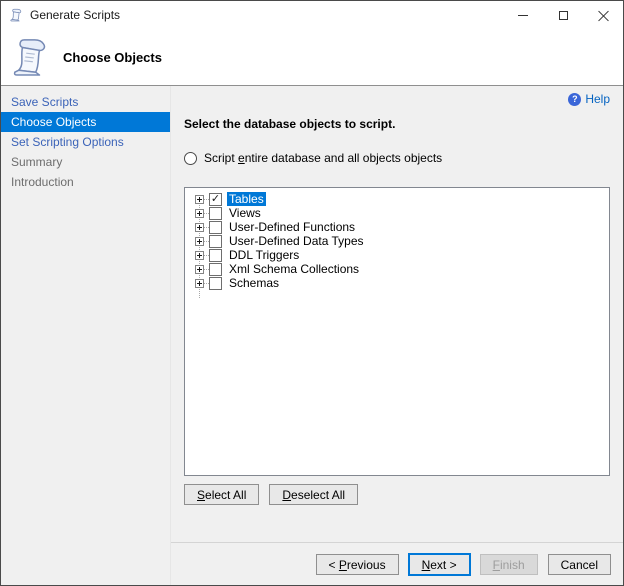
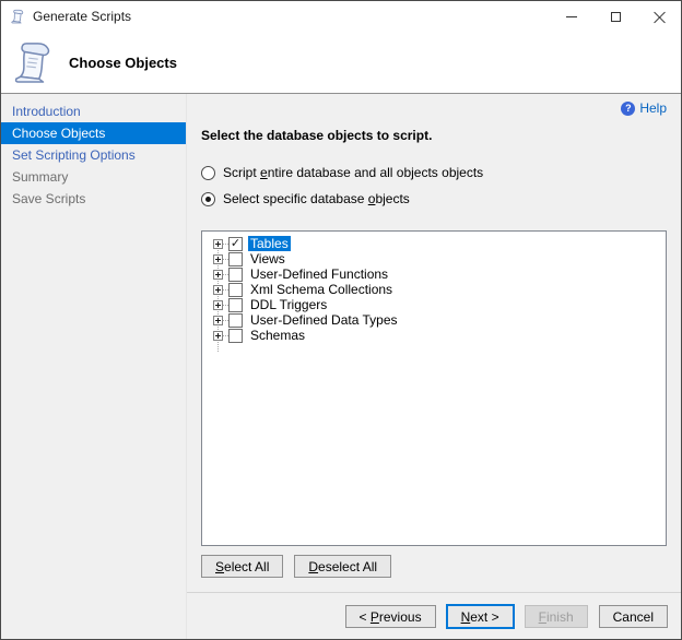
  Generate Scripts
  Choose Objects
- Save Scripts
+ Introduction
  Choose Objects
  Set Scripting Options
  Summary
- Introduction
+ Save Scripts
  ?
  Help
  Select the database objects to script.
  Script entire database and all objects objects
+ Select specific database objects
  Tables
  Views
  User-Defined Functions
- User-Defined Data Types
+ Xml Schema Collections
  DDL Triggers
- Xml Schema Collections
+ User-Defined Data Types
  Schemas
  Select All
  Deselect All
  < Previous
  Next >
  Finish
  Cancel
